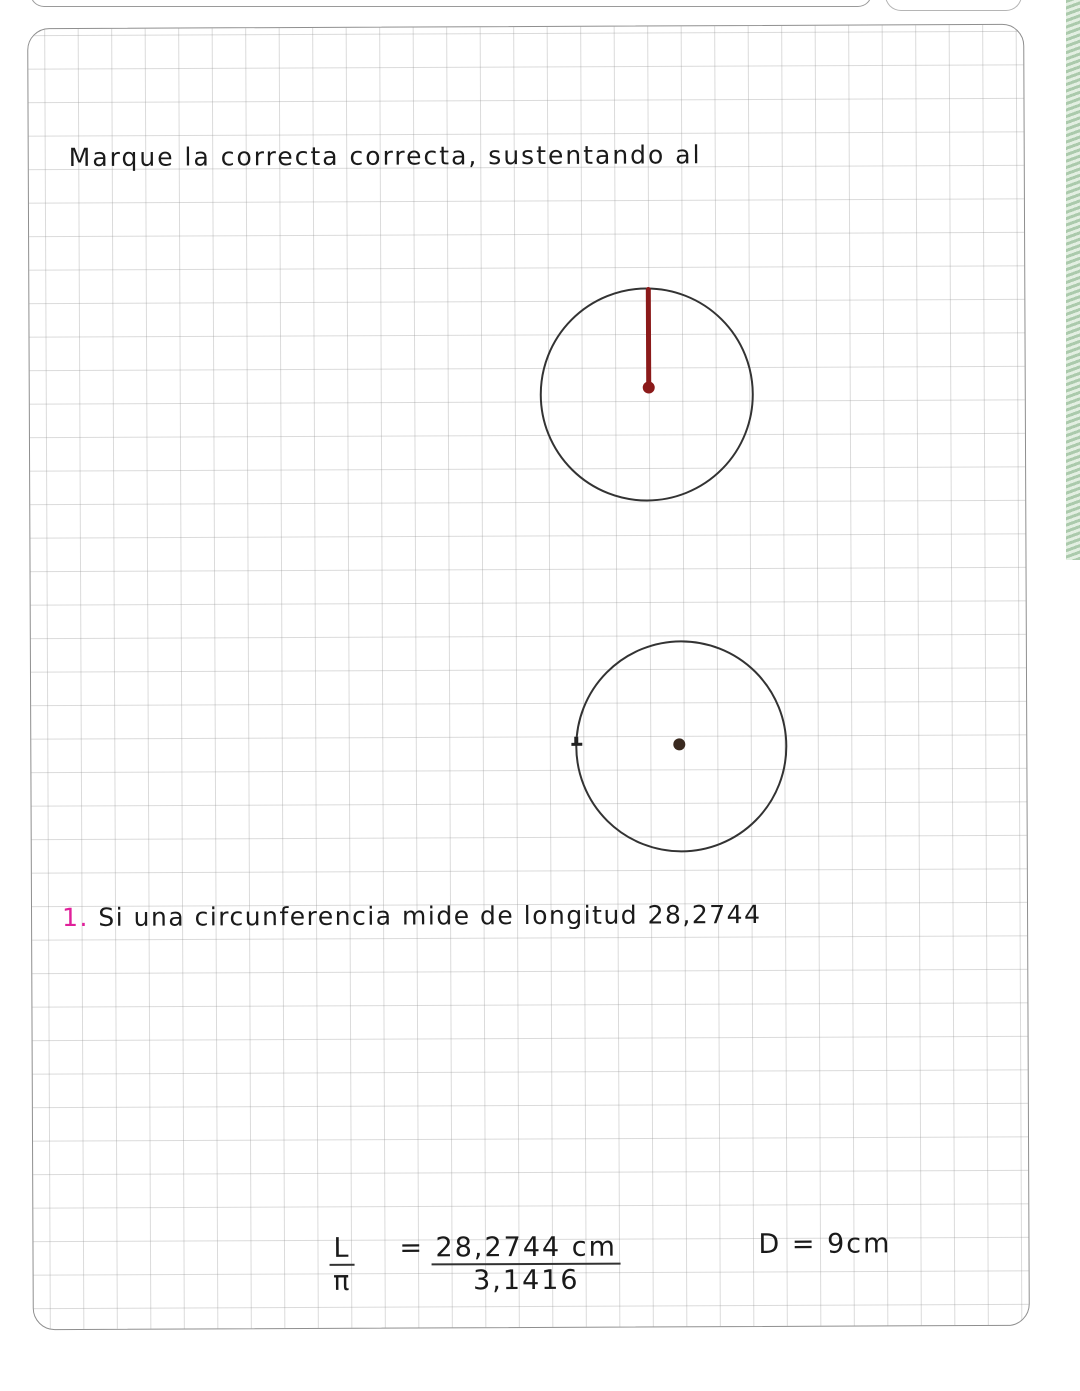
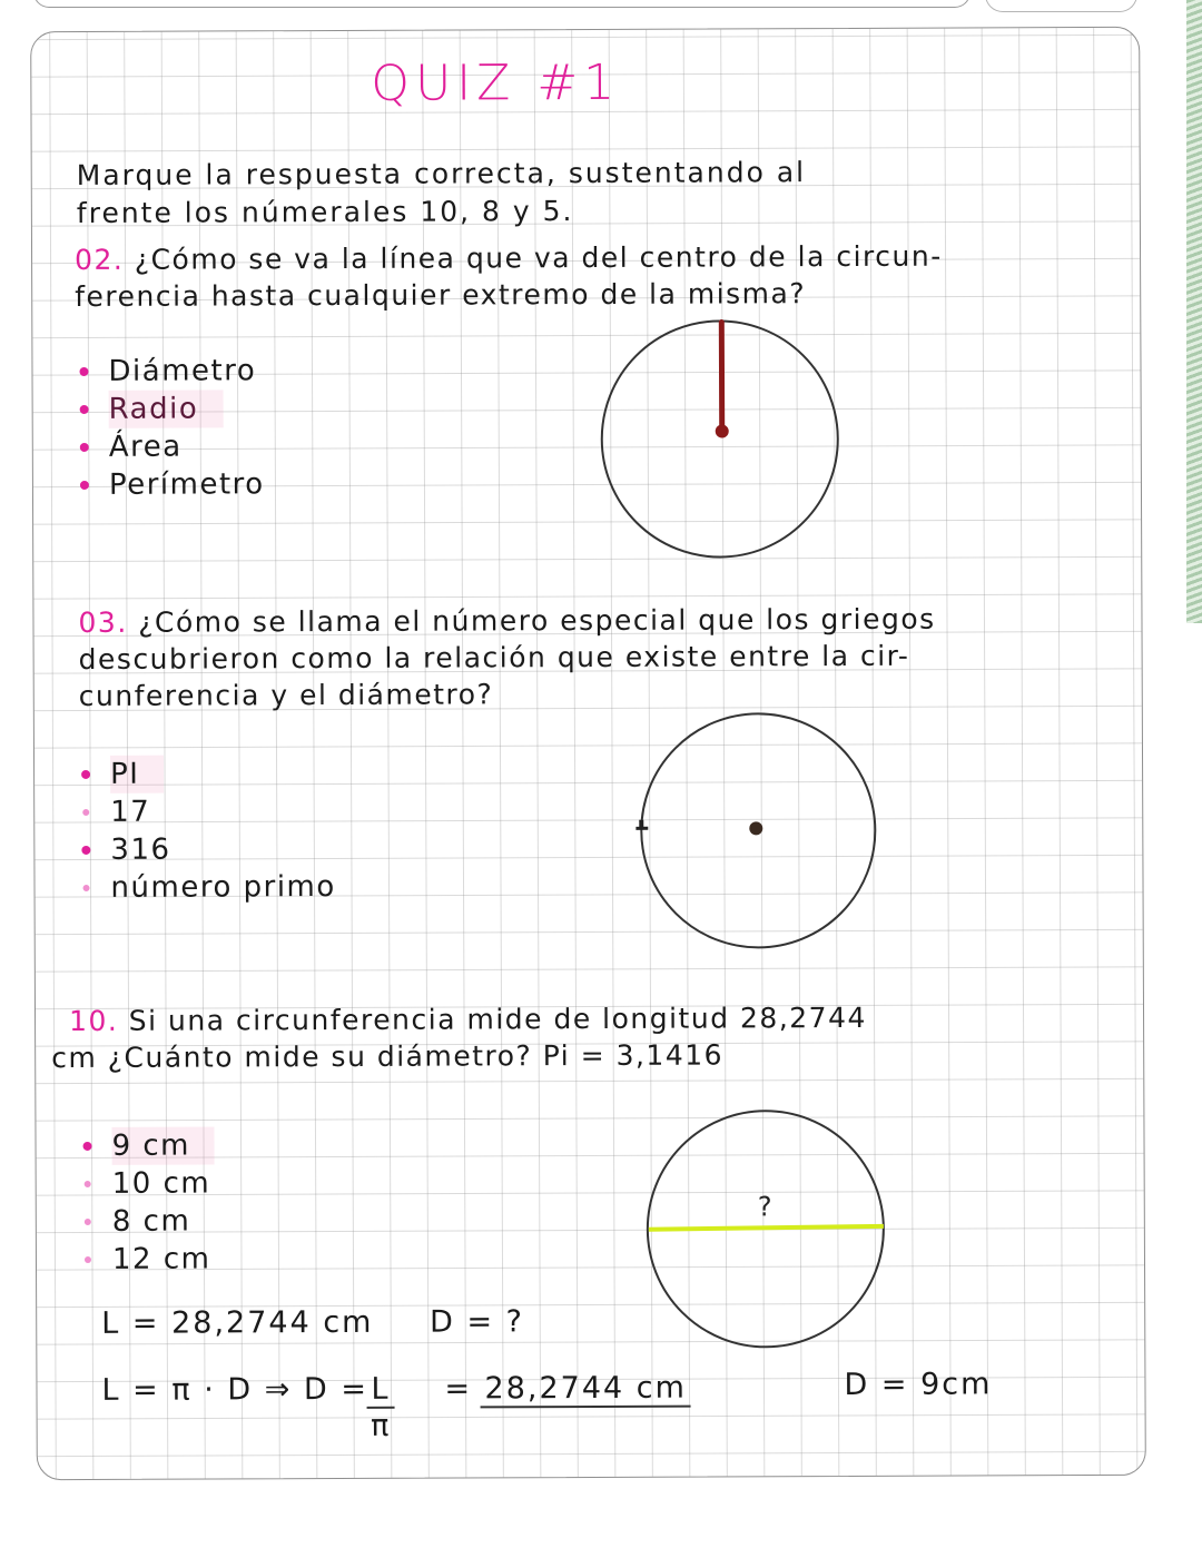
+ QUIZ #1
- Marque la correcta correcta, sustentando al
+ Marque la respuesta correcta, sustentando al
+ frente los númerales 10, 8 y 5.
+ 02. ¿Cómo se va la línea que va del centro de la circun-
+ ferencia hasta cualquier extremo de la misma?
+ Diámetro
+ Radio
+ Área
+ Perímetro
+ 03. ¿Cómo se llama el número especial que los griegos
+ descubrieron como la relación que existe entre la cir-
+ cunferencia y el diámetro?
+ PI
+ 17
+ 316
+ número primo
- 1. Si una circunferencia mide de longitud 28,2744
+ 10. Si una circunferencia mide de longitud 28,2744
+ cm ¿Cuánto mide su diámetro? Pi = 3,1416
+ 9 cm
+ 10 cm
+ 8 cm
+ 12 cm
+ ?
+ L = 28,2744 cm D = ?
+ L = π · D ⇒ D =
  L
  π
  =
  28,2744 cm
- 3,1416
  D = 9cm
